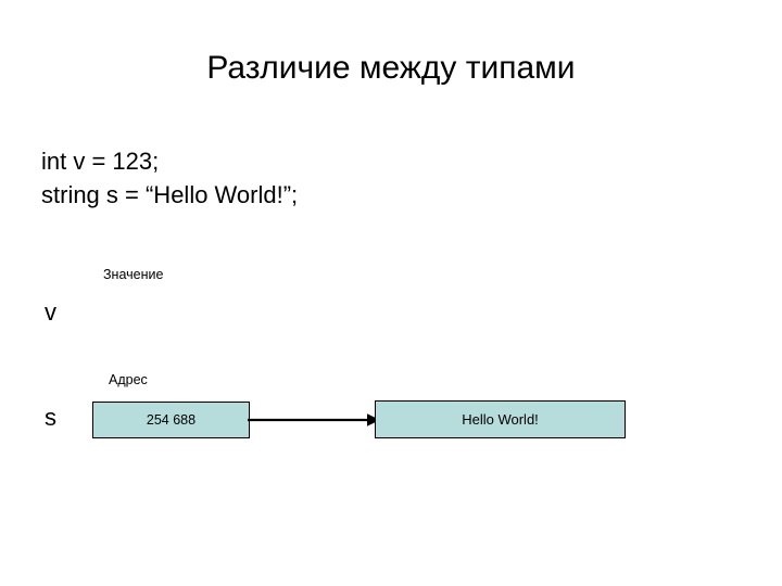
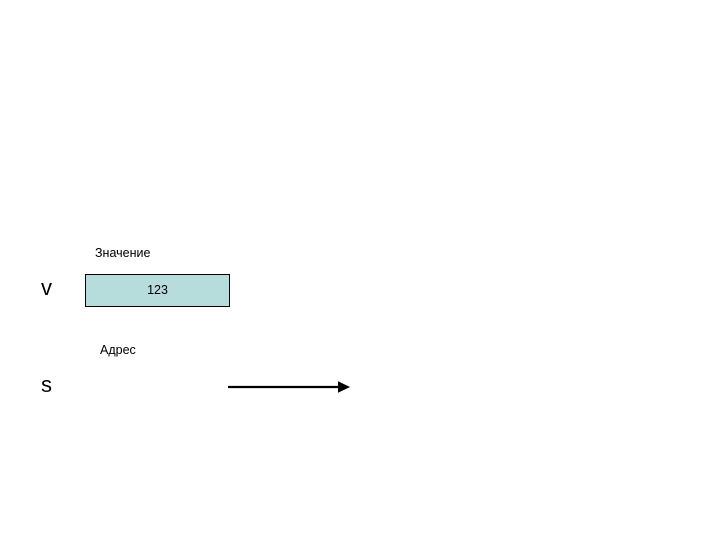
- Различие между типами
- int v = 123;
- string s = “Hello World!”;
  Значение
  v
+ 123
  Адрес
  s
- 254 688
- Hello World!
